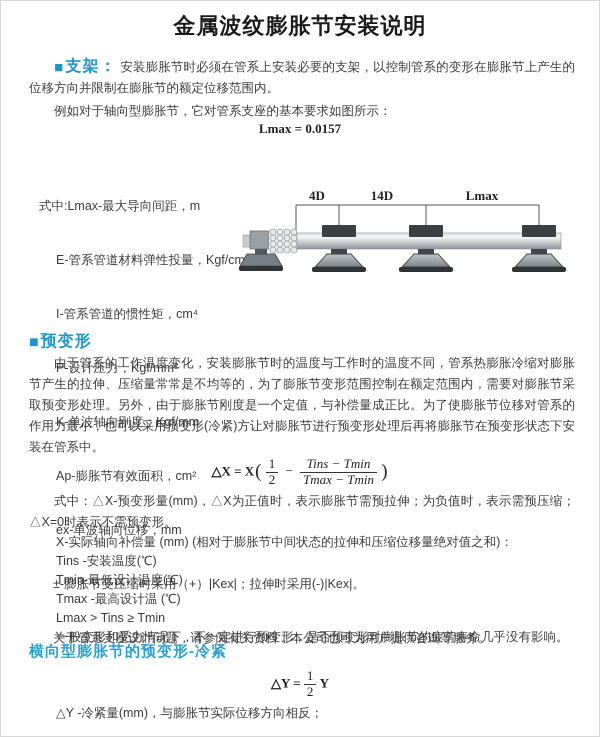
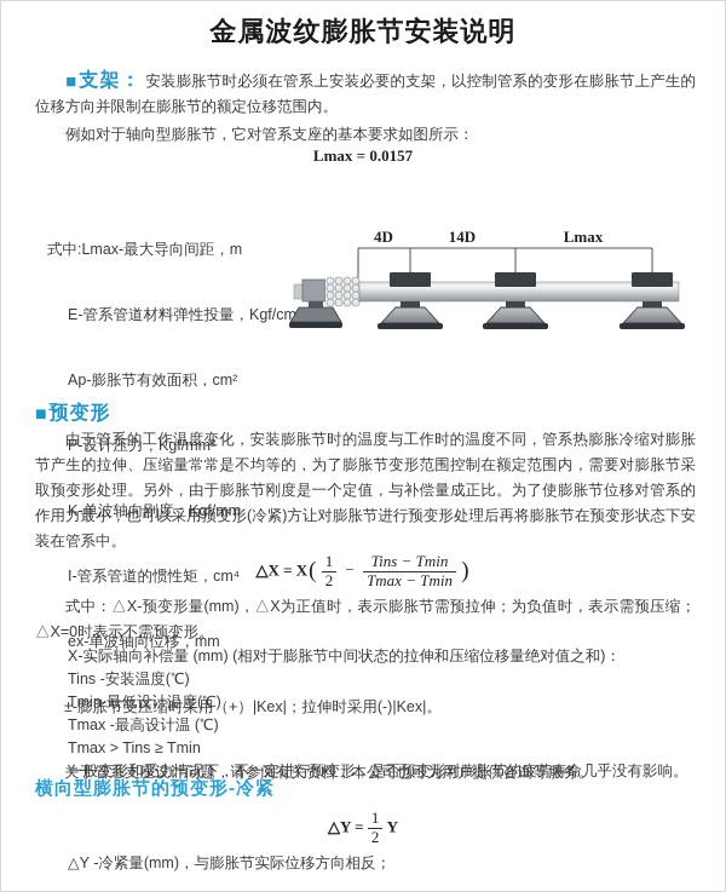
  金属波纹膨胀节安装说明
  ■支架： 安装膨胀节时必须在管系上安装必要的支架，以控制管系的变形在膨胀节上产生的位移方向并限制在膨胀节的额定位移范围内。
  例如对于轴向型膨胀节，它对管系支座的基本要求如图所示：
  Lmax = 0.0157
  式中:Lmax-最大导向间距，m
  E-管系管道材料弹性投量，Kgf/cm
- I-管系管道的惯性矩，cm⁴
+ Ap-膨胀节有效面积，cm²
  P-设计压力，Kgf/mm²
  K-单波轴向刚度；Kgf/mm
- Ap-膨胀节有效面积，cm²
+ I-管系管道的惯性矩，cm⁴
  ex-单波轴向位移，mm
  ±-膨胀节受压缩时采用（+）|Kex|；拉伸时采用(-)|Kex|。
  关于管系支座设计问题，请参阅有关资料，本公司也可为用户提供咨询等服务。
  4D
  14D
  Lmax
  ■预变形
  由于管系的工作温度变化，安装膨胀节时的温度与工作时的温度不同，管系热膨胀冷缩对膨胀节产生的拉伸、压缩量常常是不均等的，为了膨胀节变形范围控制在额定范围内，需要对膨胀节采取预变形处理。另外，由于膨胀节刚度是一个定值，与补偿量成正比。为了使膨胀节位移对管系的作用力最小，也可以采用预变形(冷紧)方让对膨胀节进行预变形处理后再将膨胀节在预变形状态下安装在管系中。
  △X = X(
  1
  2
  −
  Tins − Tmin
  Tmax − Tmin
  )
  式中：△X-预变形量(mm)，△X为正值时，表示膨胀节需预拉伸；为负值时，表示需预压缩；△X=0时表示不需预变形。
  X-实际轴向补偿量 (mm) (相对于膨胀节中间状态的拉伸和压缩位移量绝对值之和)：
  Tins -安装温度(℃)
  Tmin-最低设计温度(℃)
  Tmax -最高设计温 (℃)
- Lmax > Tins ≥ Tmin
+ Tmax > Tins ≥ Tmin
  一般变形和受力情况下，不一定进行预变形，是否预变形对膨胀节的疲劳寿命几乎没有影响。
  横向型膨胀节的预变形-冷紧
  △Y =
  1
  2
  Y
  △Y -冷紧量(mm)，与膨胀节实际位移方向相反；
